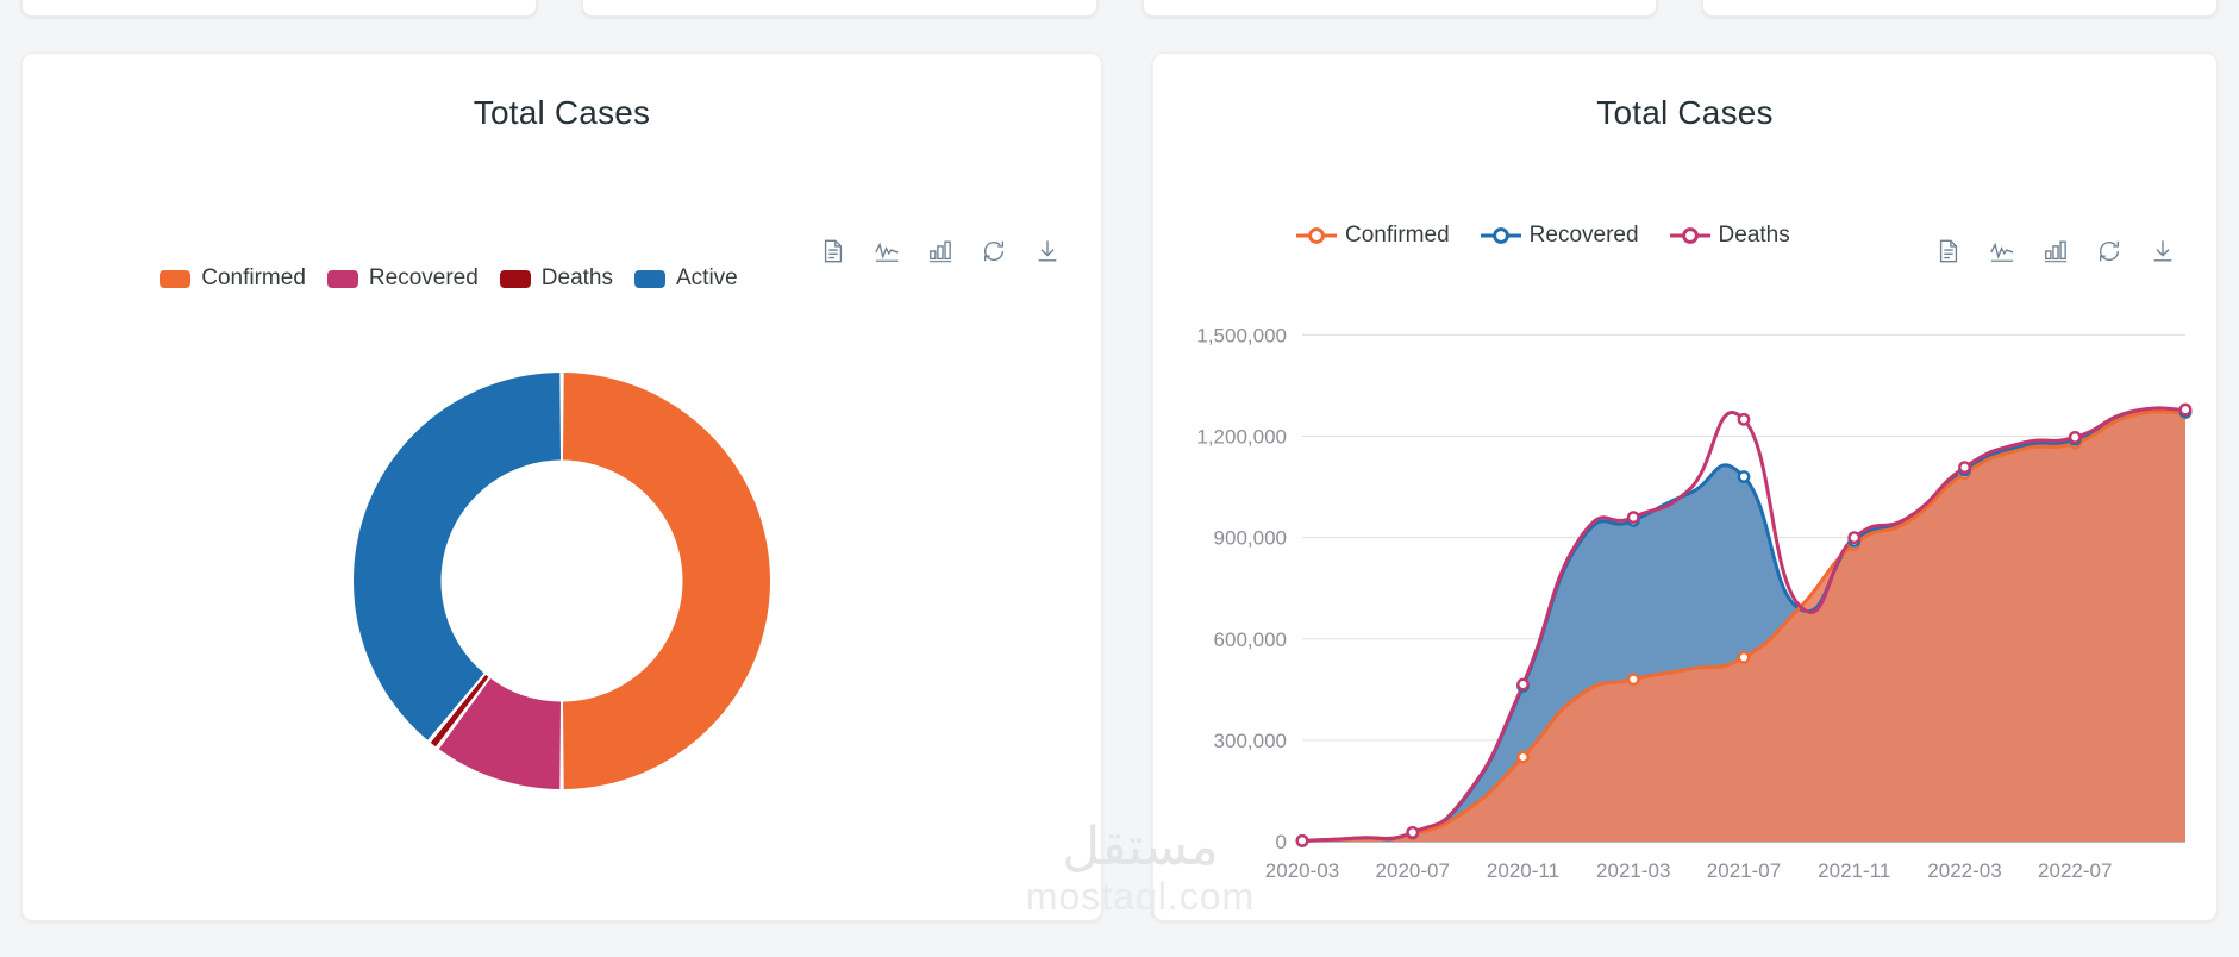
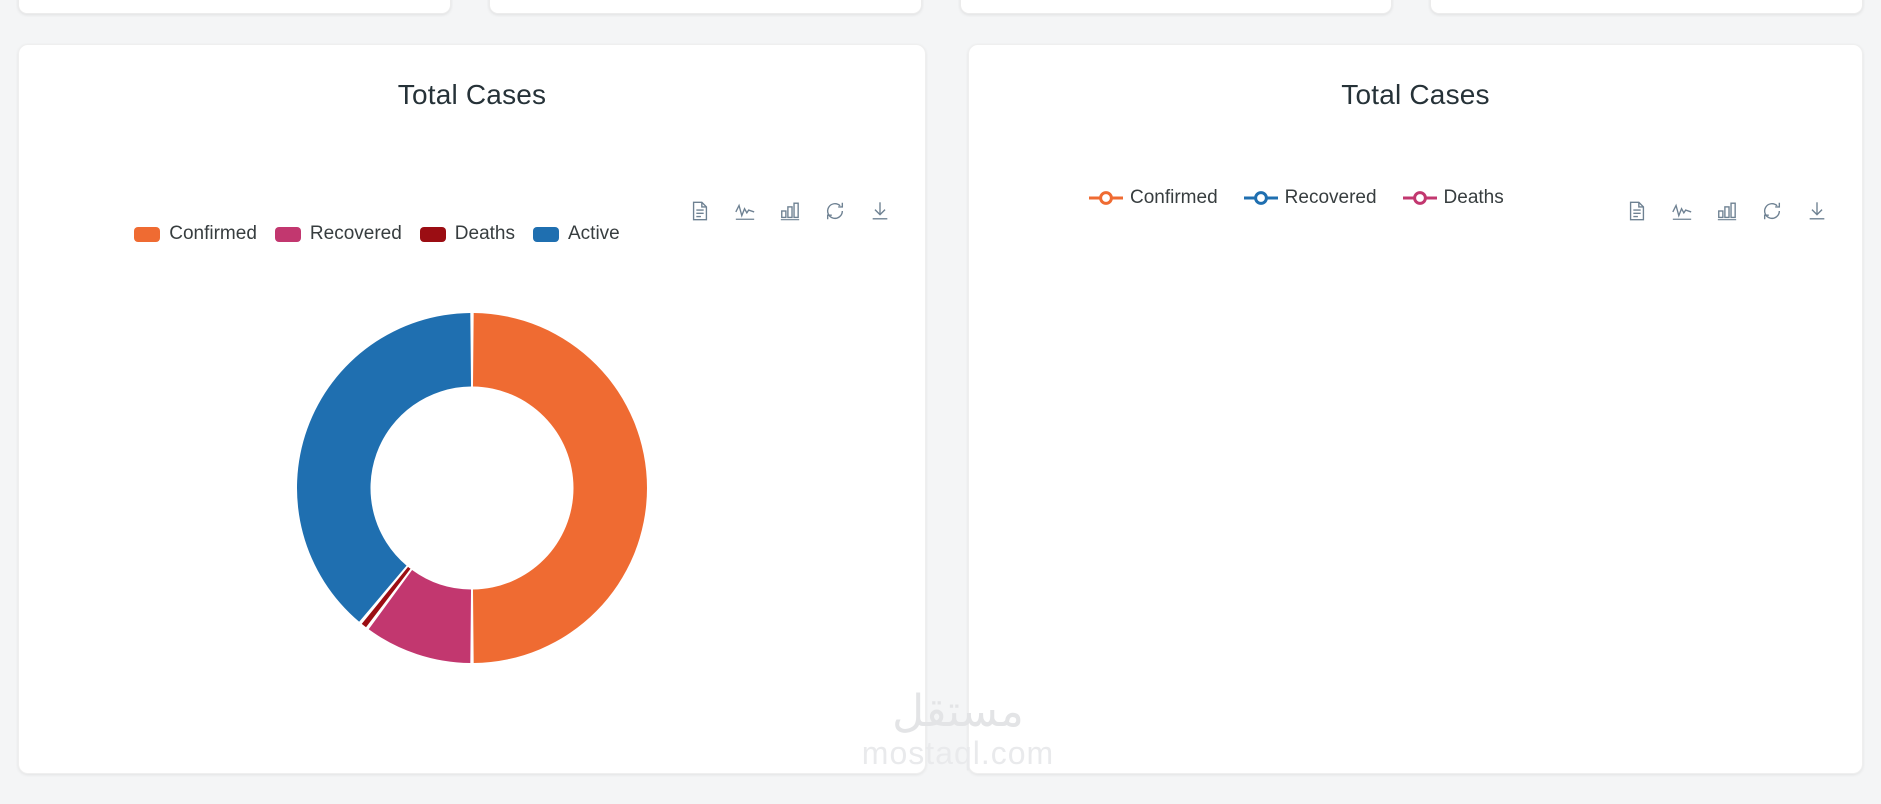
  Total Cases
  Confirmed
  Recovered
  Deaths
  Active
  Total Cases
  Confirmed
  Recovered
  Deaths
- 0
- 300,000
- 600,000
- 900,000
- 1,200,000
- 1,500,000
- 2020-03
- 2020-07
- 2020-11
- 2021-03
- 2021-07
- 2021-11
- 2022-03
- 2022-07
